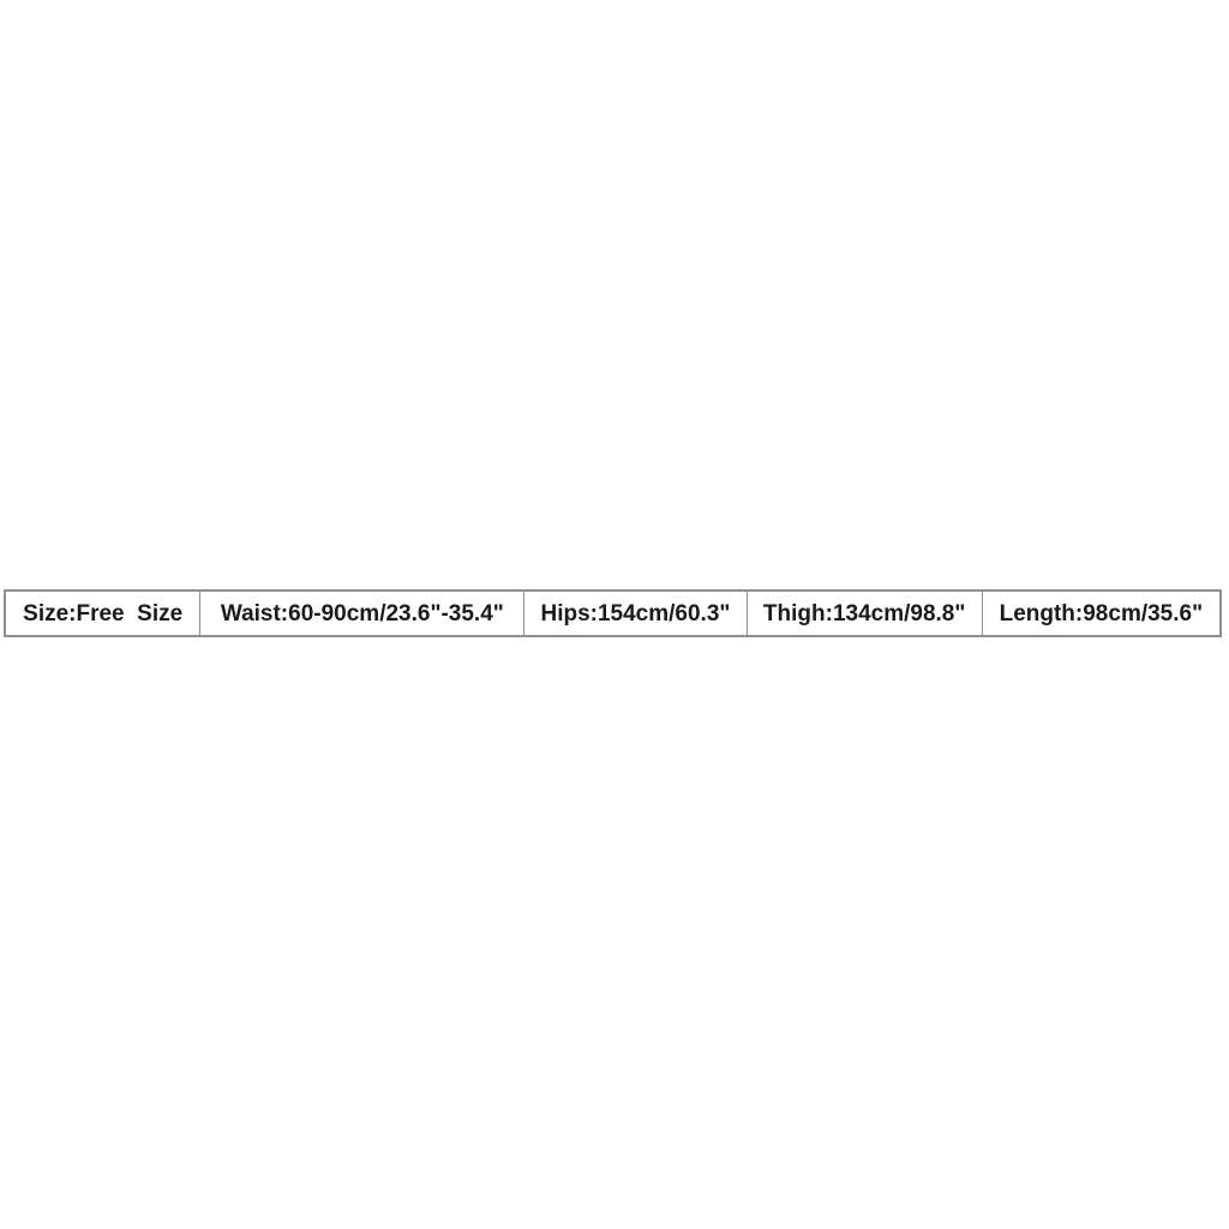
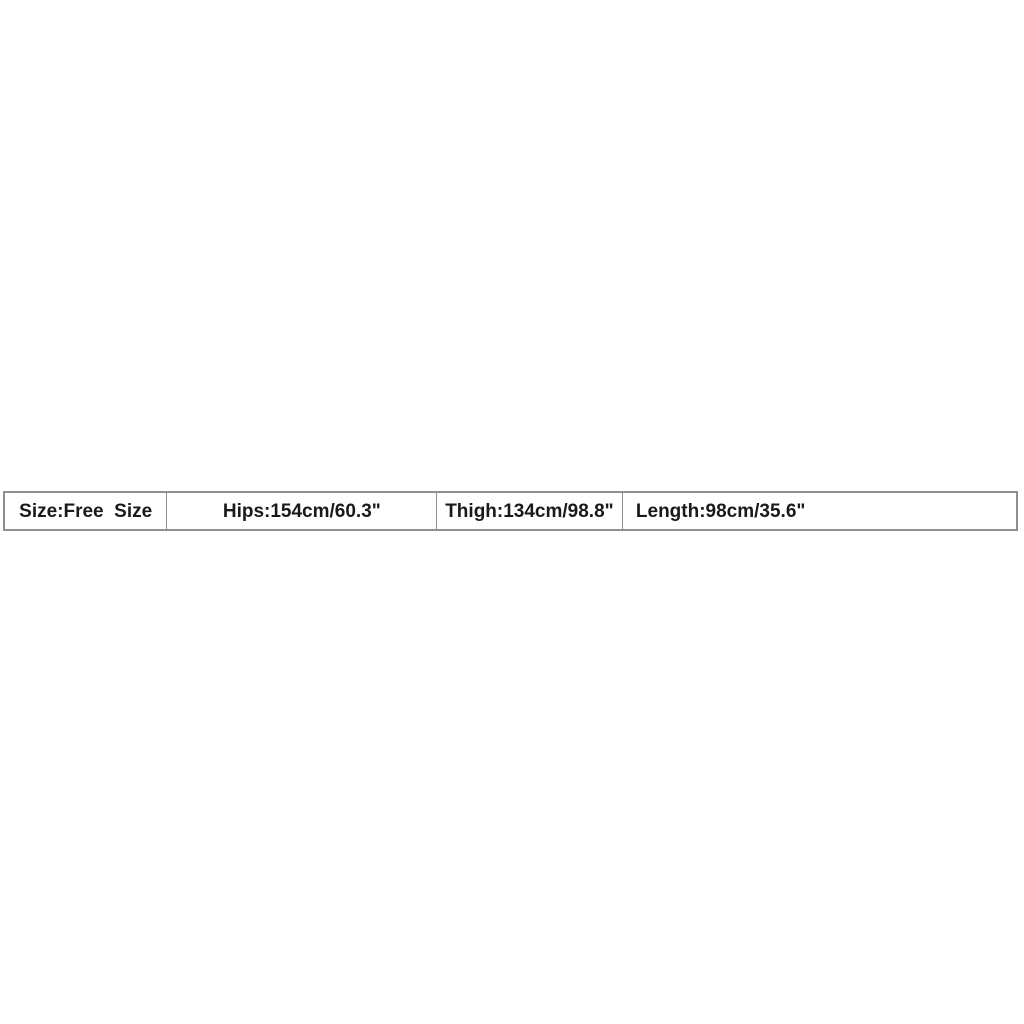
  Size:Free Size
- Waist:60-90cm/23.6"-35.4"
  Hips:154cm/60.3"
  Thigh:134cm/98.8"
  Length:98cm/35.6"
